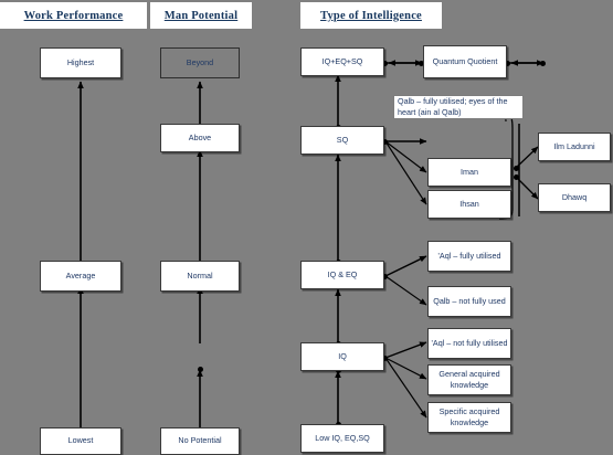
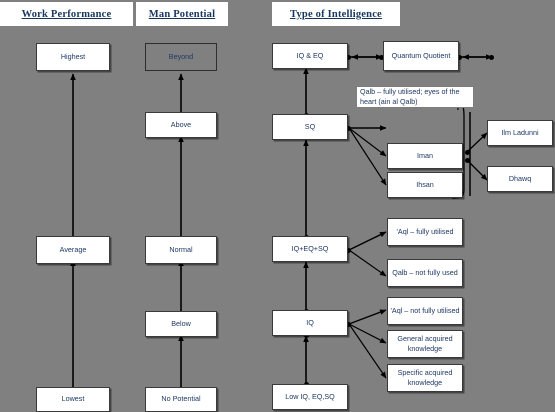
  Work Performance
  Man Potential
  Type of Intelligence
  Highest
  Average
  Lowest
  Beyond
  Above
  Normal
+ Below
  No Potential
- IQ+EQ+SQ
+ IQ & EQ
  SQ
- IQ & EQ
+ IQ+EQ+SQ
  IQ
  Low IQ, EQ,SQ
  Quantum Quotient
  Qalb – fully utilised; eyes of the heart (ain al Qalb)
  Iman
  Ihsan
  Ilm Ladunni
  Dhawq
  'Aql – fully utilised
  Qalb – not fully used
  'Aql – not fully utilised
  General acquired knowledge
  Specific acquired knowledge
